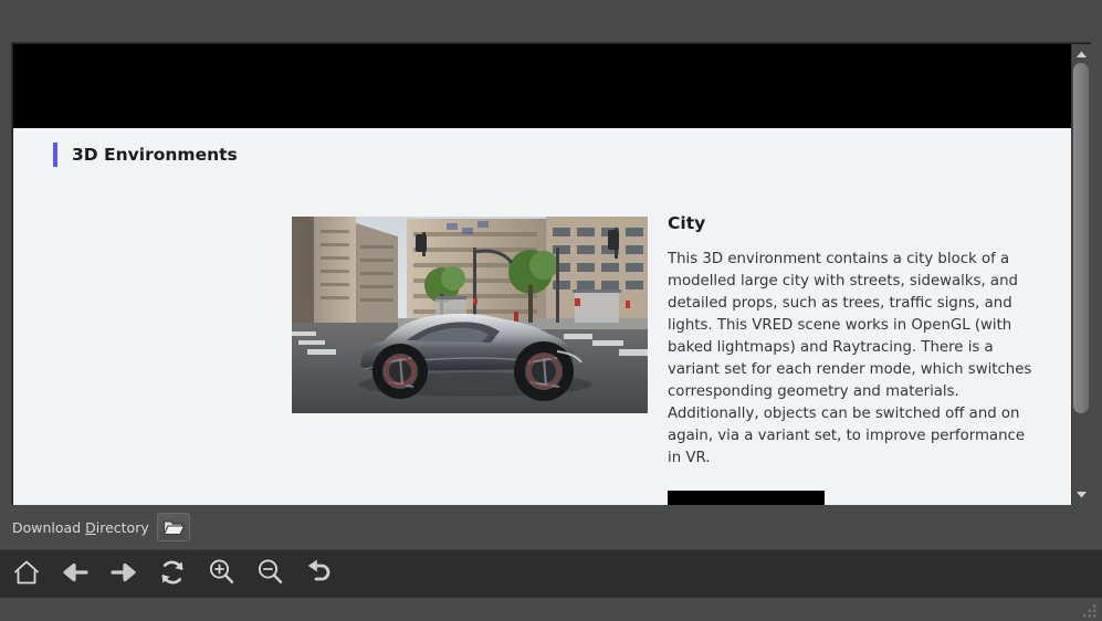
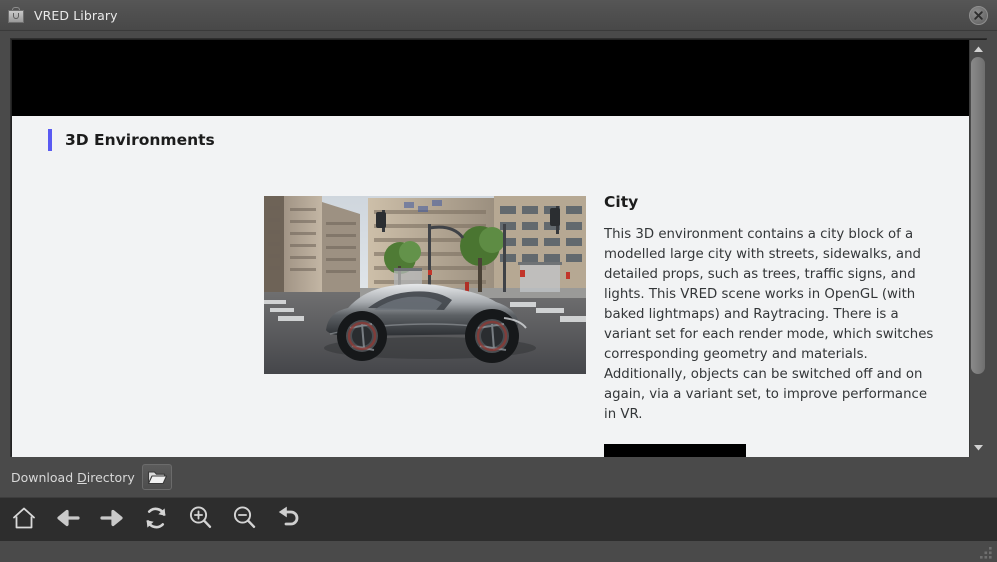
+ VRED Library
  3D Environments
  City
  This 3D environment contains a city block of a modelled large city with streets, sidewalks, and detailed props, such as trees, traffic signs, and lights. This VRED scene works in OpenGL (with baked lightmaps) and Raytracing. There is a variant set for each render mode, which switches corresponding geometry and materials. Additionally, objects can be switched off and on again, via a variant set, to improve performance in VR.
  Download Directory
